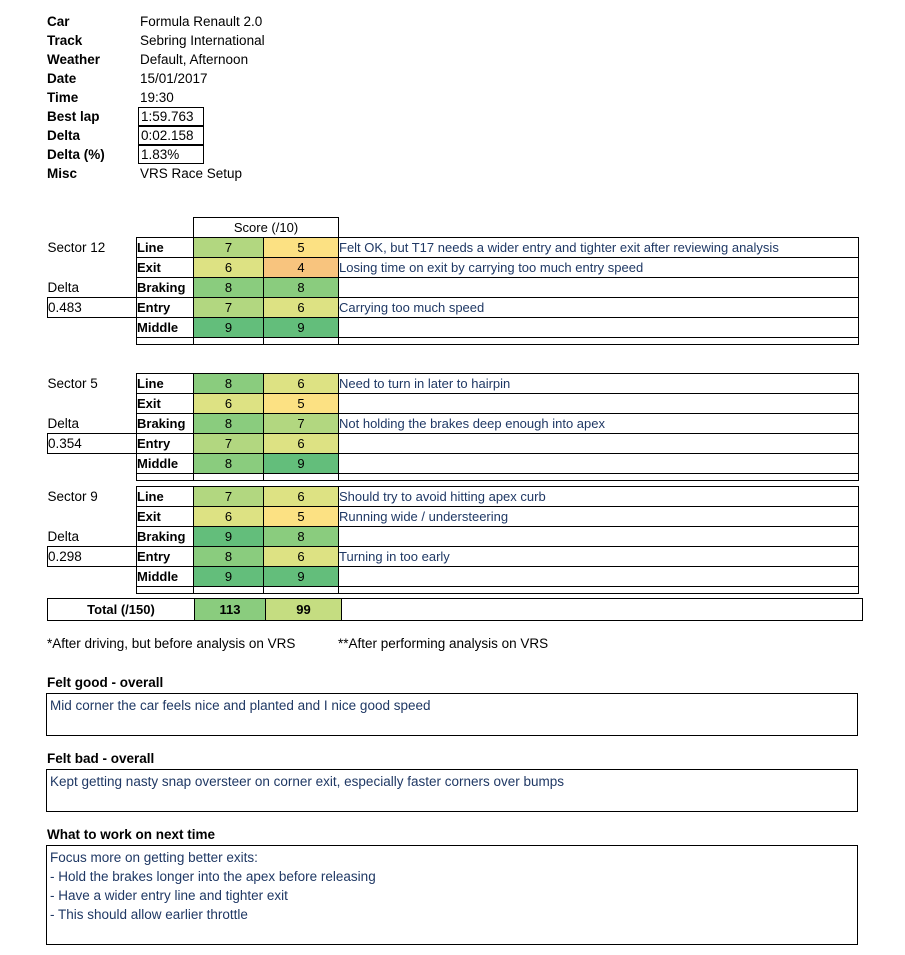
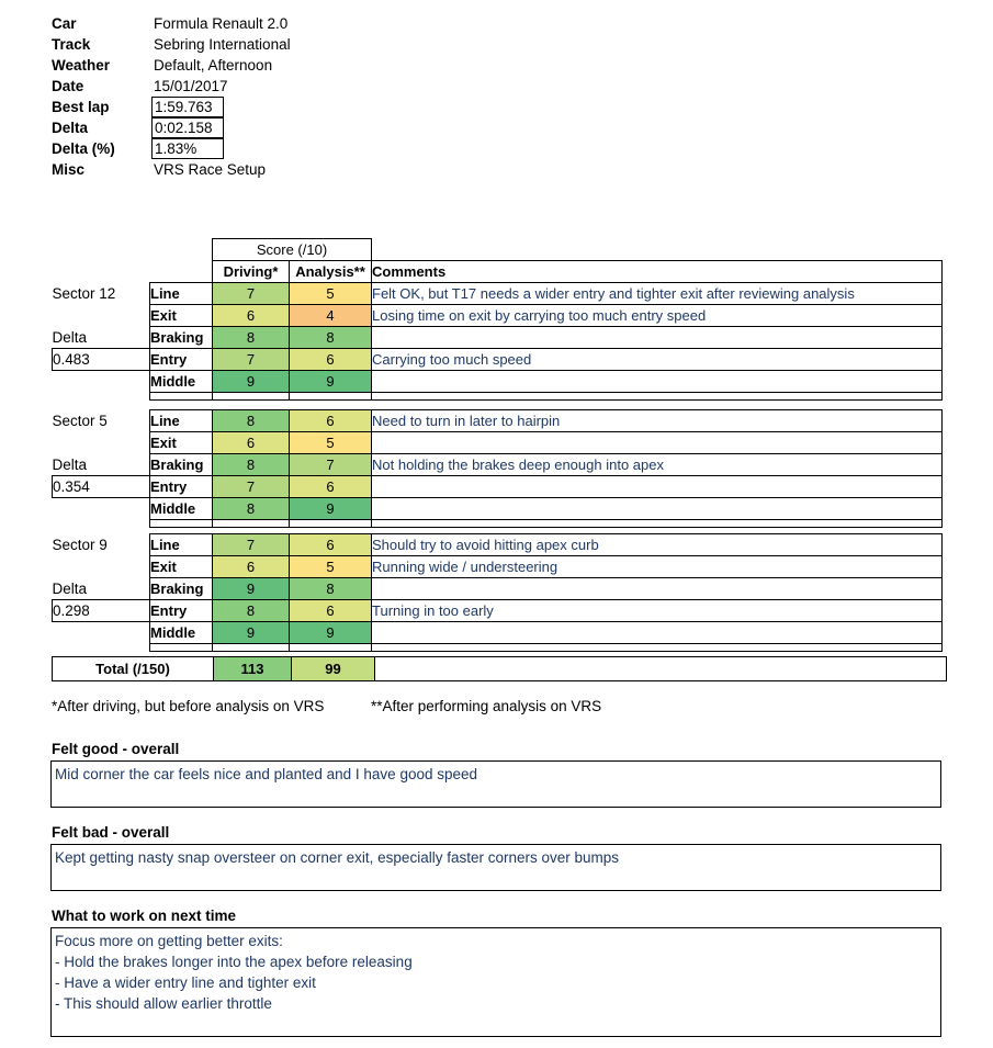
  Car
  Formula Renault 2.0
  Track
  Sebring International
  Weather
  Default, Afternoon
  Date
  15/01/2017
- Time
- 19:30
  Best lap
  1:59.763
  Delta
  0:02.158
  Delta (%)
  1.83%
  Misc
  VRS Race Setup
  		Score (/10)
+ 		Driving*	Analysis**	Comments
  Sector 12	Line	7	5	Felt OK, but T17 needs a wider entry and tighter exit after reviewing analysis
  	Exit	6	4	Losing time on exit by carrying too much entry speed
  Delta	Braking	8	8
  0.483	Entry	7	6	Carrying too much speed
  	Middle	9	9
  Sector 5	Line	8	6	Need to turn in later to hairpin
  	Exit	6	5
  Delta	Braking	8	7	Not holding the brakes deep enough into apex
  0.354	Entry	7	6
  	Middle	8	9
  Sector 9	Line	7	6	Should try to avoid hitting apex curb
  	Exit	6	5	Running wide / understeering
  Delta	Braking	9	8
  0.298	Entry	8	6	Turning in too early
  	Middle	9	9
  Total (/150)	113	99
  *After driving, but before analysis on VRS
  **After performing analysis on VRS
  Felt good - overall
- Mid corner the car feels nice and planted and I nice good speed
+ Mid corner the car feels nice and planted and I have good speed
  Felt bad - overall
  Kept getting nasty snap oversteer on corner exit, especially faster corners over bumps
  What to work on next time
  Focus more on getting better exits:
  - Hold the brakes longer into the apex before releasing
  - Have a wider entry line and tighter exit
  - This should allow earlier throttle
